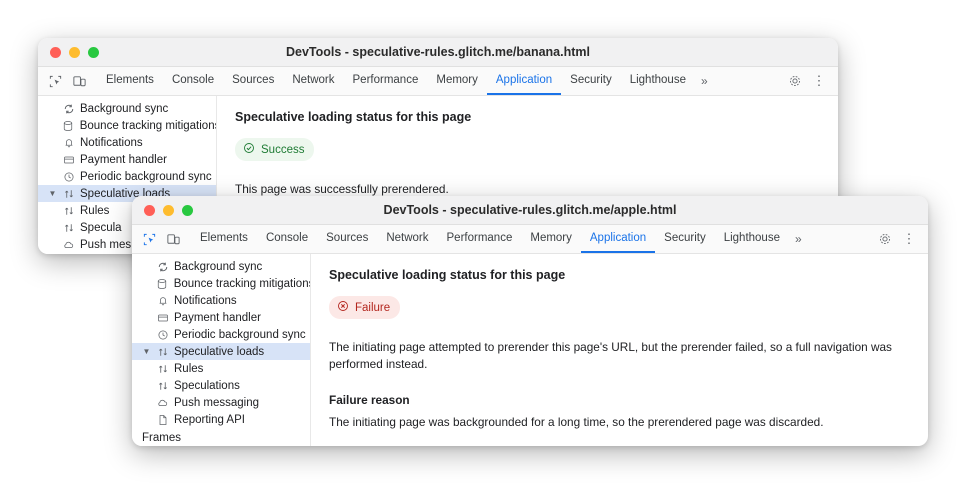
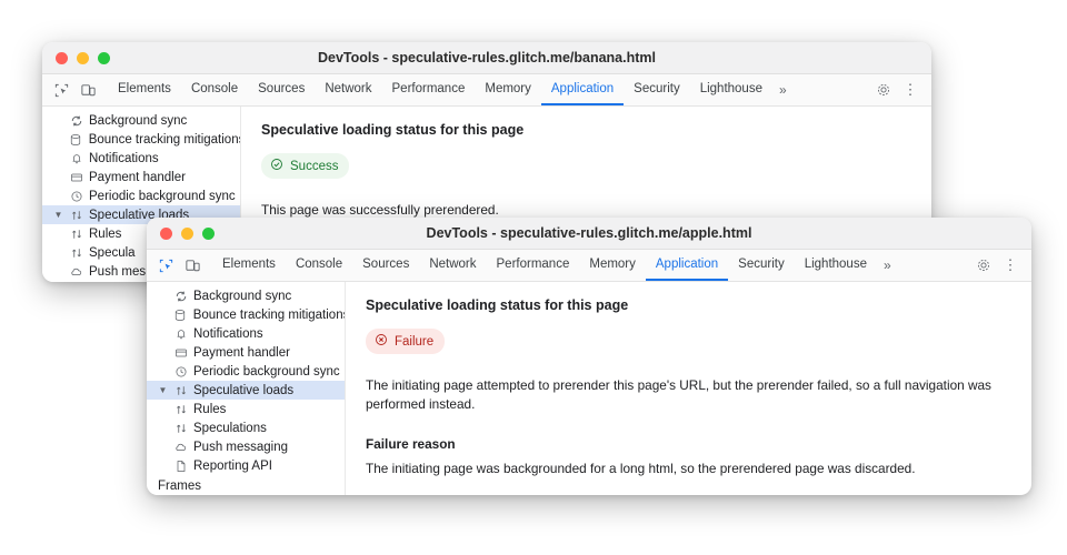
  DevTools - speculative-rules.glitch.me/banana.html
  Elements
  Console
  Sources
  Network
  Performance
  Memory
  Application
  Security
  Lighthouse
  »
  ⋮
  Background sync
  Bounce tracking mitigation
  Notifications
  Payment handler
  Periodic background sync
  ▼
  Speculative loads
  Rules
  Specula
  Push mes
  Speculative loading status for this page
  Success
  This page was successfully prerendered.
  DevTools - speculative-rules.glitch.me/apple.html
  Elements
  Console
  Sources
  Network
  Performance
  Memory
  Application
  Security
  Lighthouse
  »
  ⋮
  Background sync
  Bounce tracking mitigation
  Notifications
  Payment handler
  Periodic background sync
  ▼
  Speculative loads
  Rules
  Speculations
  Push messaging
  Reporting API
  Frames
  Speculative loading status for this page
  Failure
  The initiating page attempted to prerender this page's URL, but the prerender failed, so a full navigation was performed instead.
  Failure reason
- The initiating page was backgrounded for a long time, so the prerendered page was discarded.
+ The initiating page was backgrounded for a long html, so the prerendered page was discarded.
